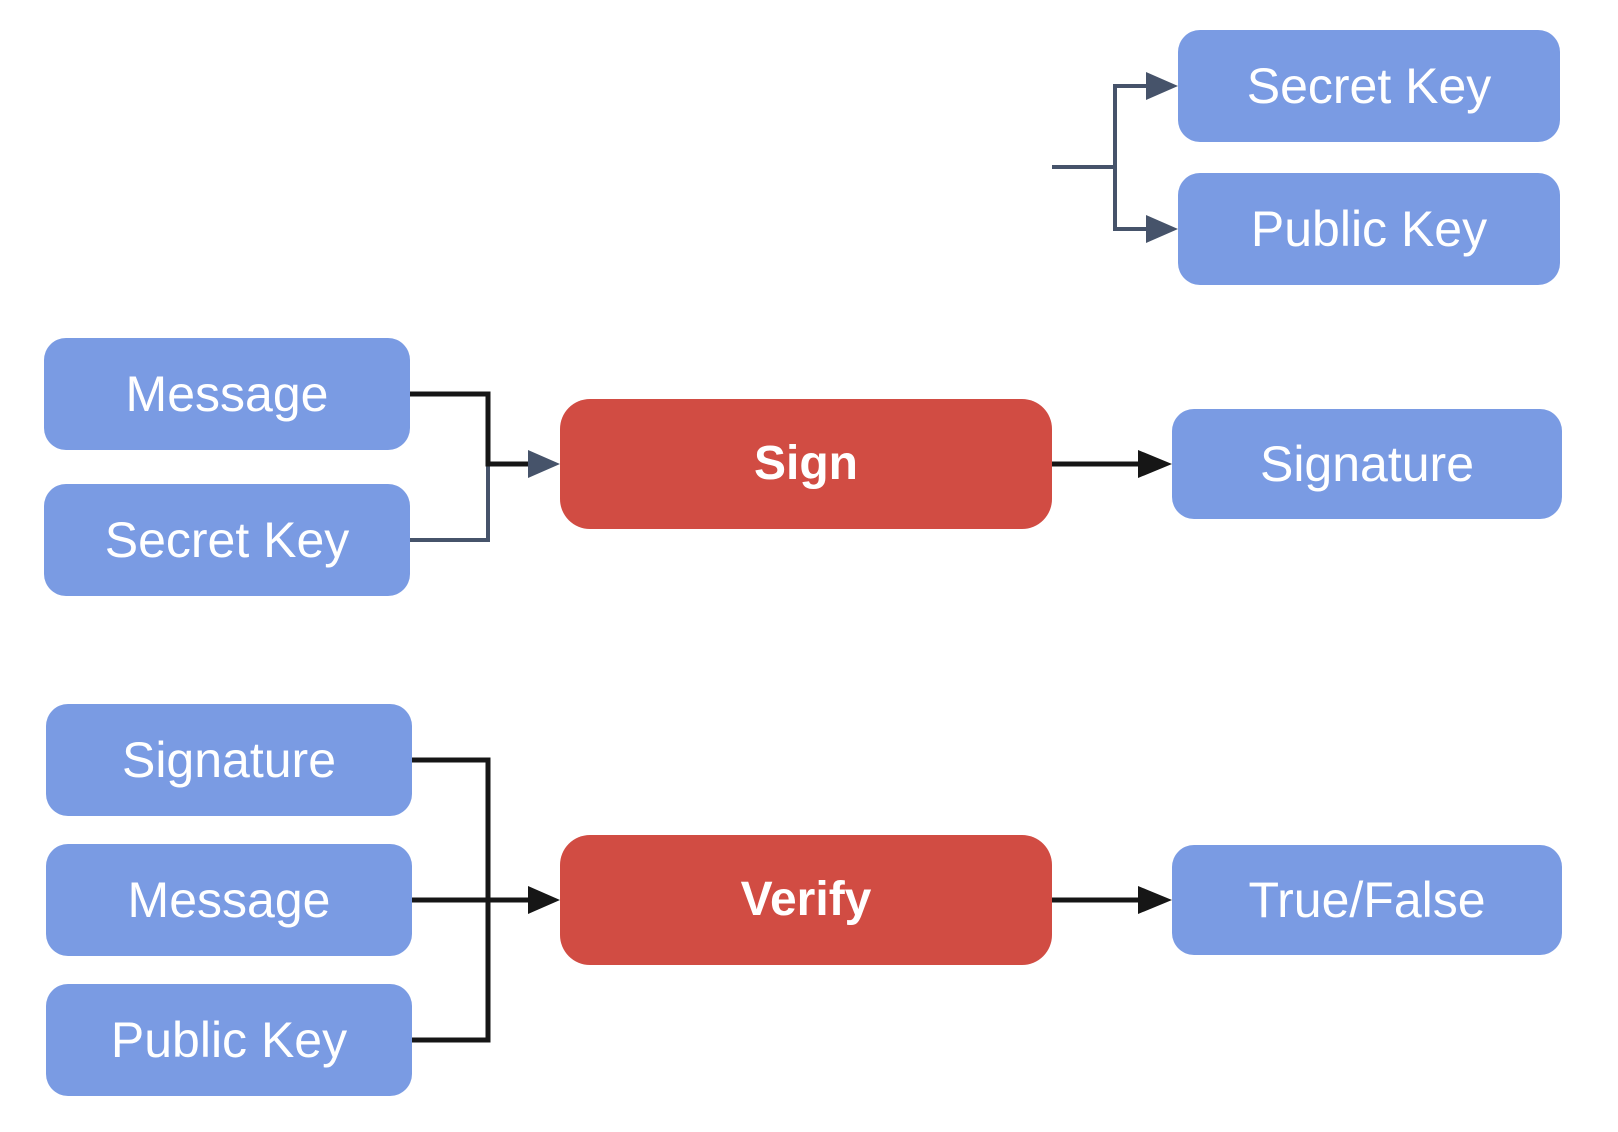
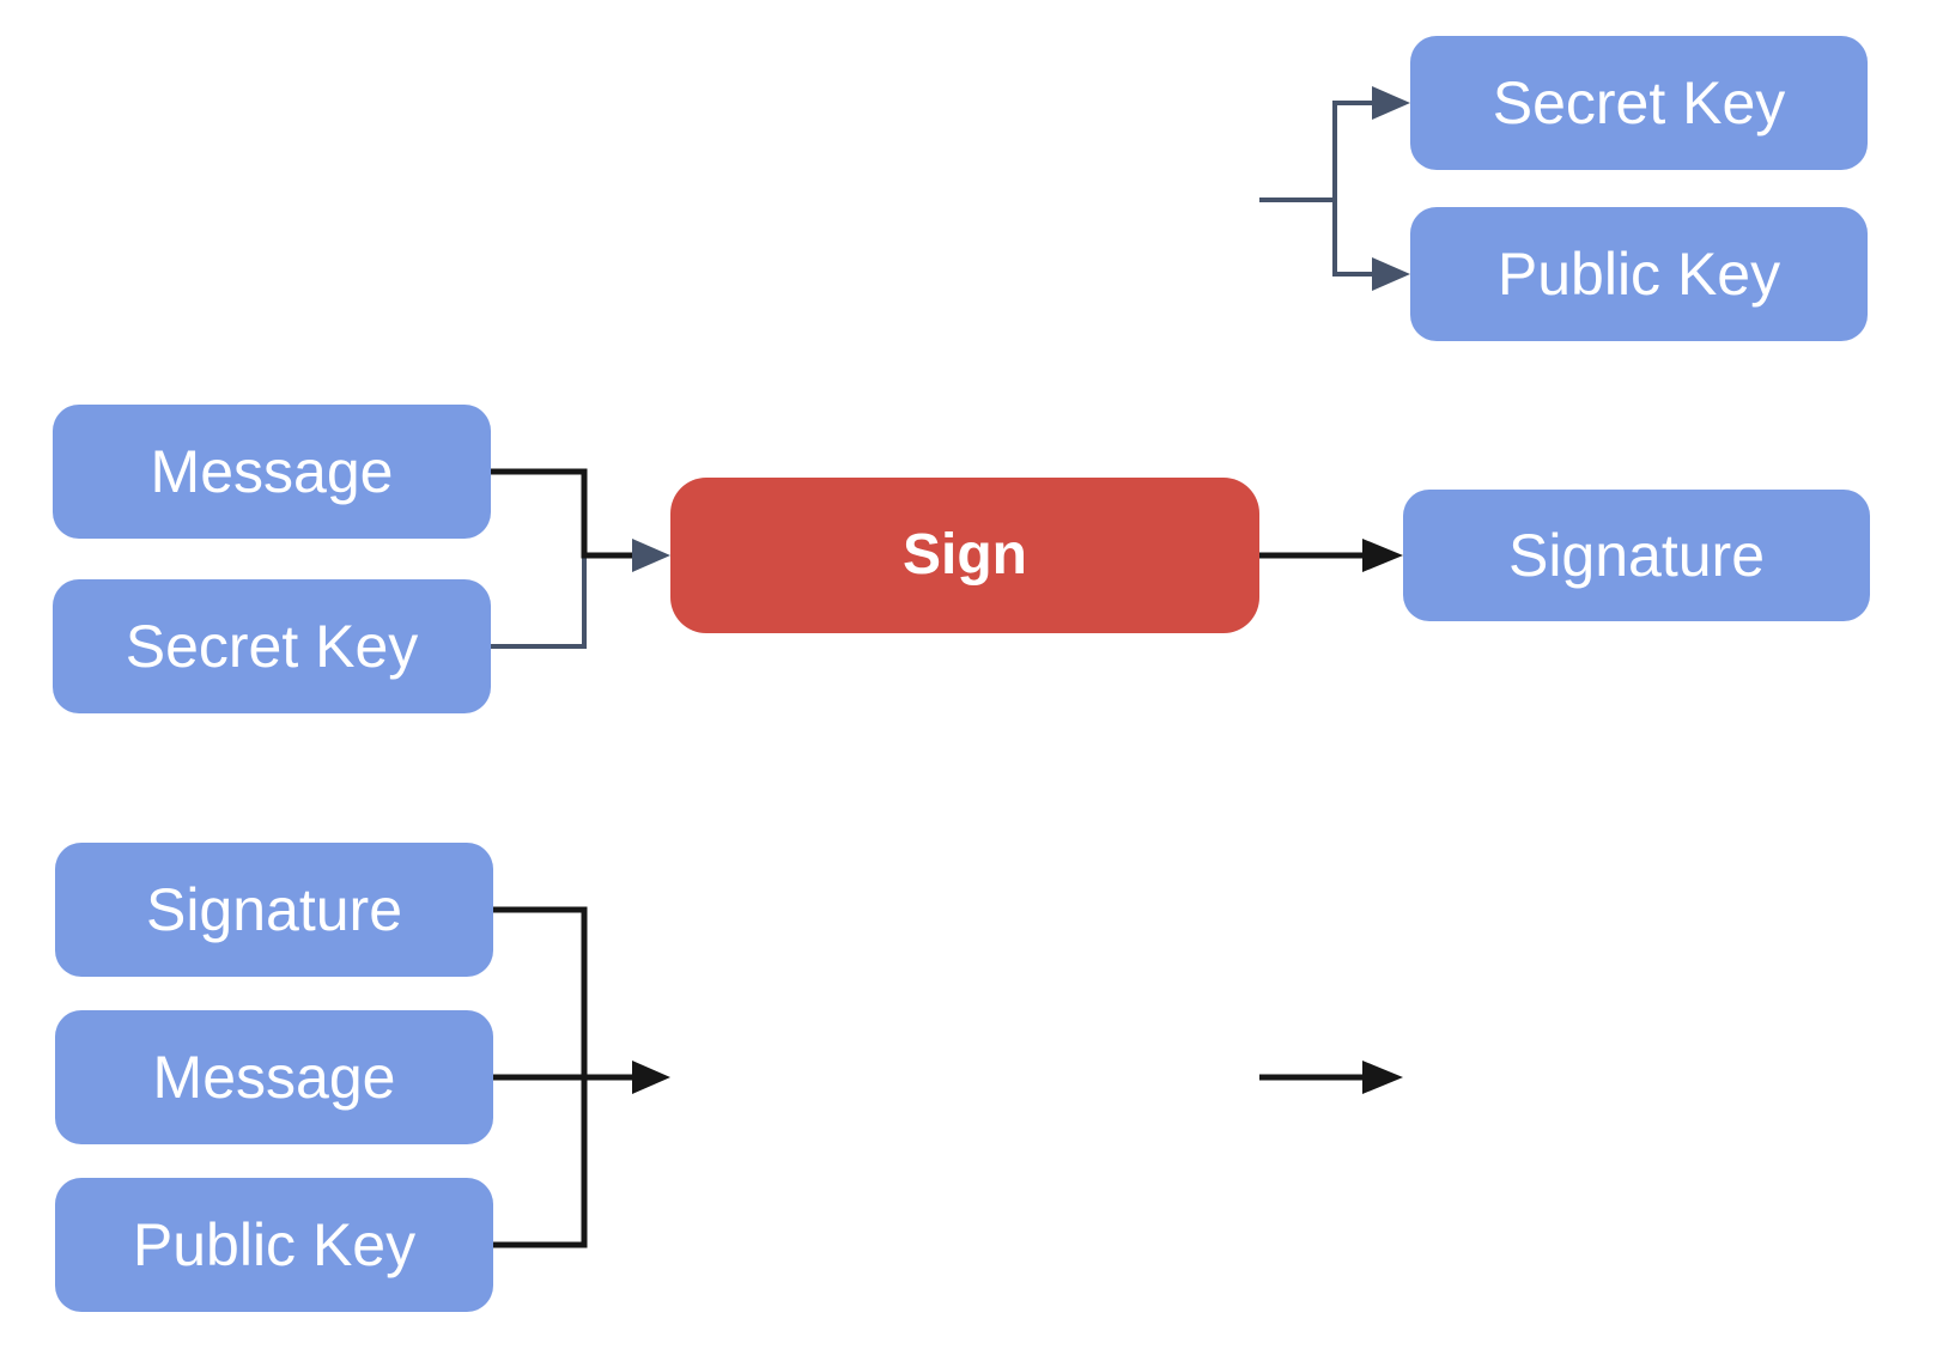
  Secret Key
  Public Key
  Message
  Secret Key
  Sign
  Signature
  Signature
  Message
  Public Key
- Verify
- True/False
